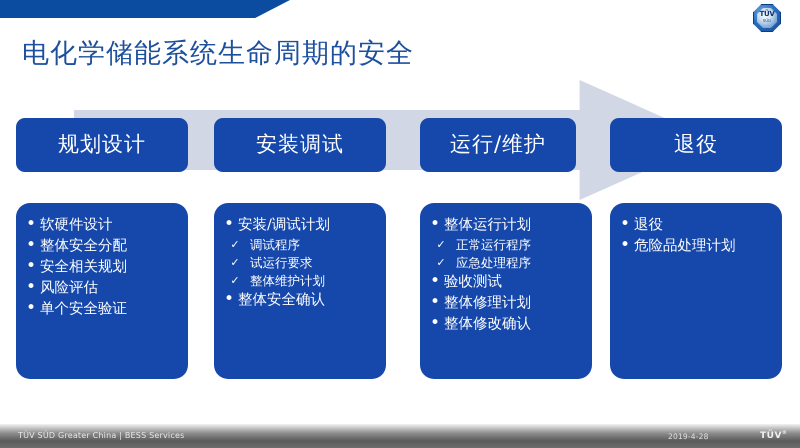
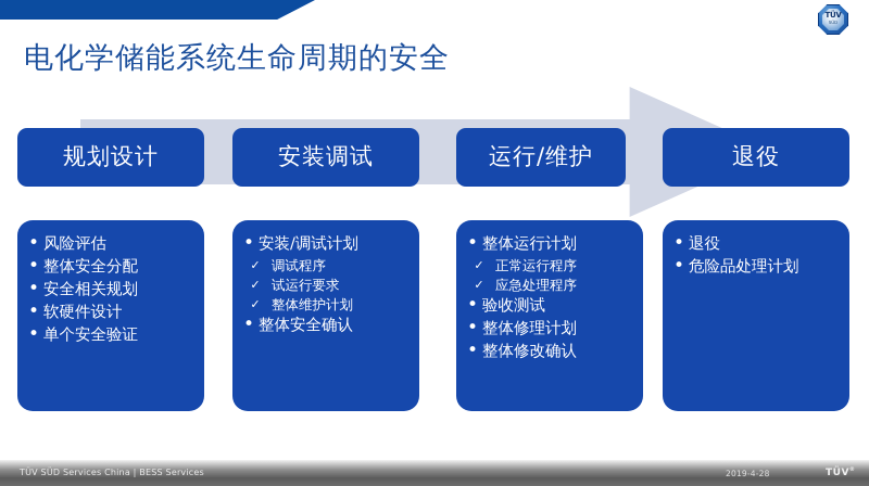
  TÜV
  电化学储能系统生命周期的安全
  规划设计
  安装调试
  运行/维护
  退役
  •
- 软硬件设计
+ 风险评估
  •
  整体安全分配
  •
  安全相关规划
  •
- 风险评估
+ 软硬件设计
  •
  单个安全验证
  •
  安装/调试计划
  ✓
  调试程序
  ✓
  试运行要求
  ✓
  整体维护计划
  •
  整体安全确认
  •
  整体运行计划
  ✓
  正常运行程序
  ✓
  应急处理程序
  •
  验收测试
  •
  整体修理计划
  •
  整体修改确认
  •
  退役
  •
  危险品处理计划
- TÜV SÜD Greater China | BESS Services
+ TÜV SÜD Services China | BESS Services
  2019-4-28
  TÜV
